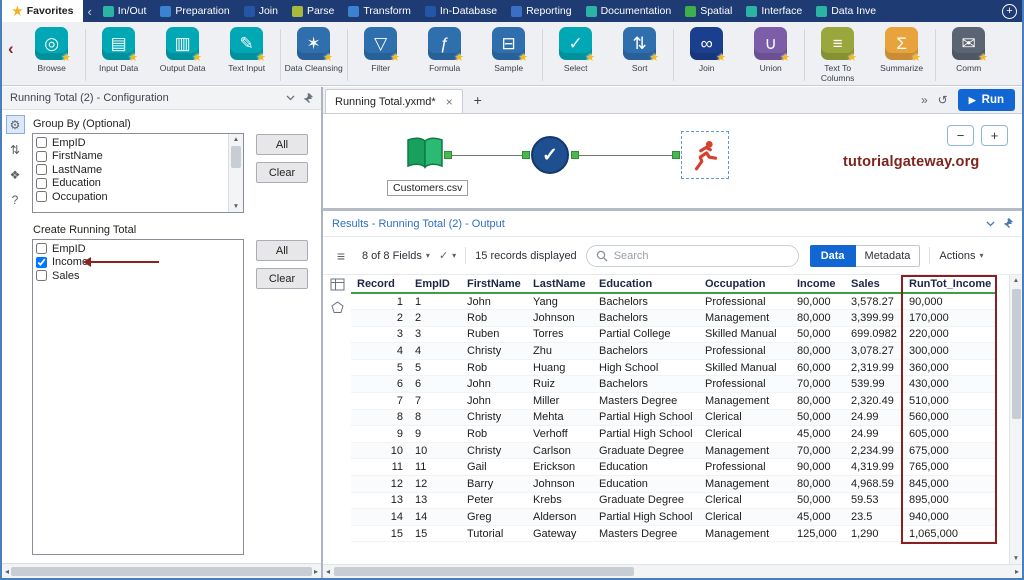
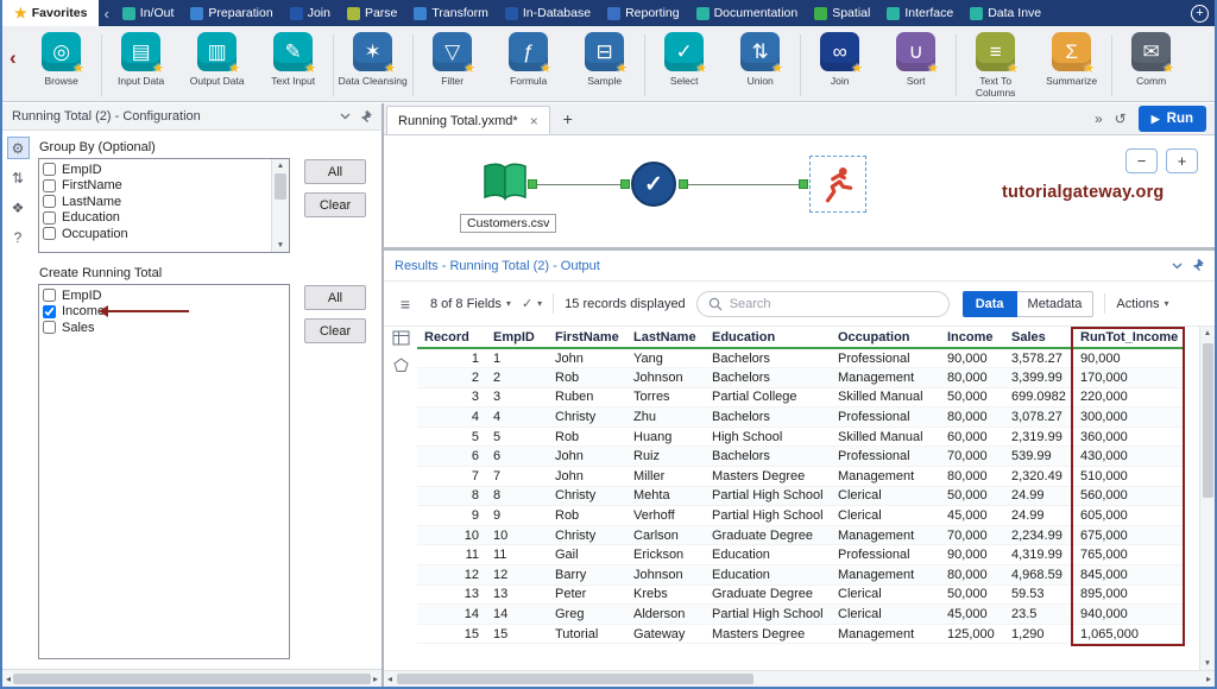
  ★
  Favorites
  ‹
  In/Out
  Preparation
  Join
  Parse
  Transform
  In-Database
  Reporting
  Documentation
  Spatial
  Interface
  Data Inve
  +
  ‹
  ◎
  ★
  Browse
  ▤
  ★
  Input Data
  ▥
  ★
  Output Data
  ✎
  ★
  Text Input
  ✶
  ★
  Data Cleansing
  ▽
  ★
  Filter
  ƒ
  ★
  Formula
  ⊟
  ★
  Sample
  ✓
  ★
  Select
  ⇅
  ★
- Sort
+ Union
  ∞
  ★
  Join
  ∪
  ★
- Union
+ Sort
  ≡
  ★
  Text To Columns
  Σ
  ★
  Summarize
  ✉
  ★
  Comm
  Running Total (2) - Configuration
  ⚙
  ⇅
  ❖
  ?
  Group By (Optional)
  EmpID
  FirstName
  LastName
  Education
  Occupation
  All
  Clear
  Create Running Total
  EmpID
  Incom
  Sales
  All
  Clear
  ◂
  ▸
  Running Total.yxmd*
  ×
  +
  »
  ↺
  ▶
  Run
  ✓
  Customers.csv
  tutorialgateway.org
  −
  +
  Results - Running Total (2) - Output
  ≡
  8 of 8 Fields
  ▾
  ✓
  ▾
  15 records displayed
  Search
  Data
  Metadata
  Actions
  ▾
  Record	EmpID	FirstName	LastName	Education	Occupation	Income	Sales	RunTot_Income
  1	1	John	Yang	Bachelors	Professional	90,000	3,578.27	90,000
  2	2	Rob	Johnson	Bachelors	Management	80,000	3,399.99	170,000
  3	3	Ruben	Torres	Partial College	Skilled Manual	50,000	699.0982	220,000
  4	4	Christy	Zhu	Bachelors	Professional	80,000	3,078.27	300,000
  5	5	Rob	Huang	High School	Skilled Manual	60,000	2,319.99	360,000
  6	6	John	Ruiz	Bachelors	Professional	70,000	539.99	430,000
  7	7	John	Miller	Masters Degree	Management	80,000	2,320.49	510,000
  8	8	Christy	Mehta	Partial High School	Clerical	50,000	24.99	560,000
  9	9	Rob	Verhoff	Partial High School	Clerical	45,000	24.99	605,000
  10	10	Christy	Carlson	Graduate Degree	Management	70,000	2,234.99	675,000
  11	11	Gail	Erickson	Education	Professional	90,000	4,319.99	765,000
  12	12	Barry	Johnson	Education	Management	80,000	4,968.59	845,000
  13	13	Peter	Krebs	Graduate Degree	Clerical	50,000	59.53	895,000
  14	14	Greg	Alderson	Partial High School	Clerical	45,000	23.5	940,000
  15	15	Tutorial	Gateway	Masters Degree	Management	125,000	1,290	1,065,000
  ◂
  ▸
